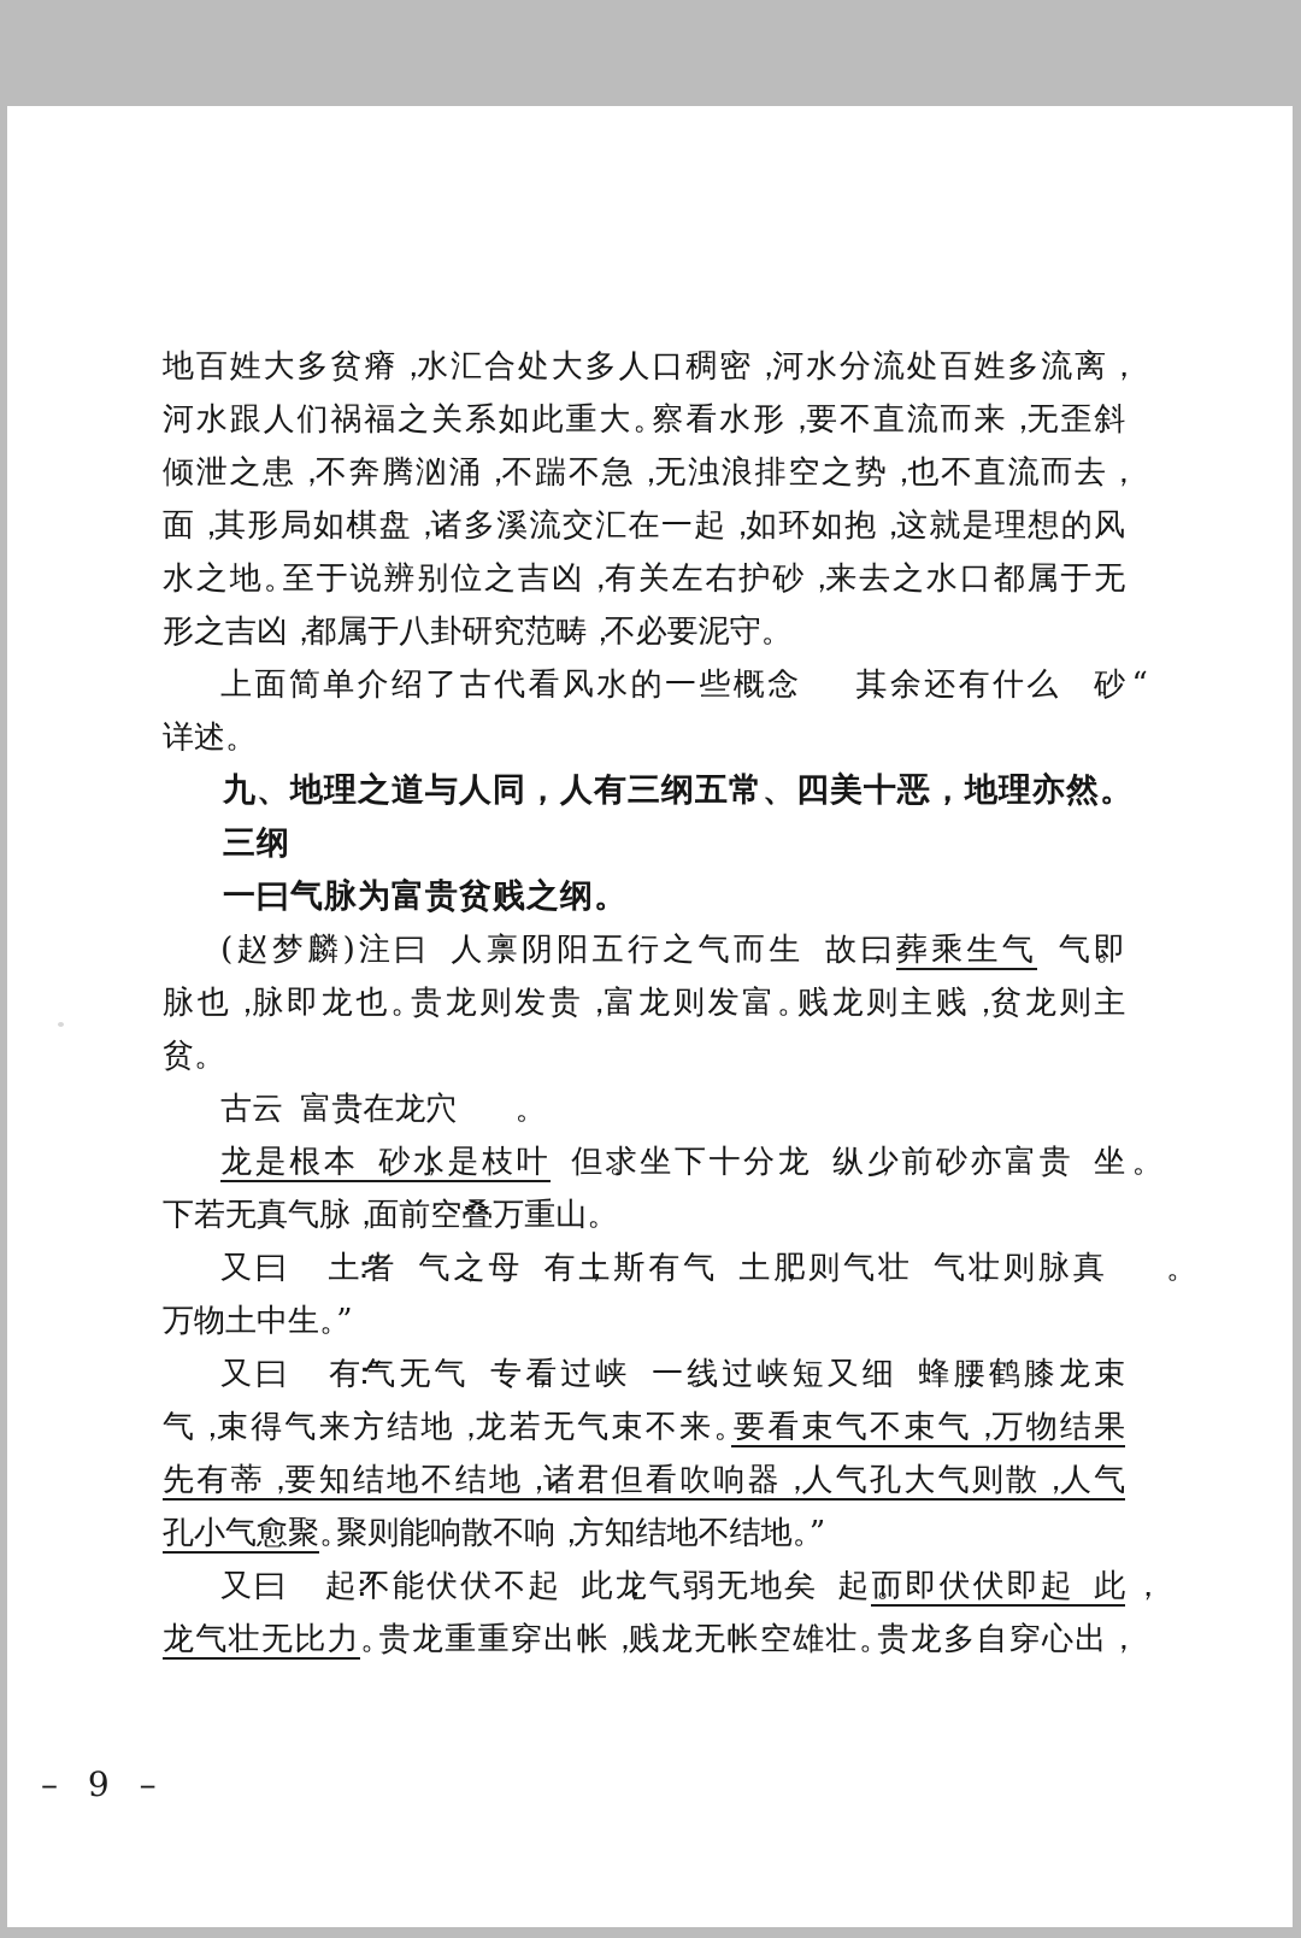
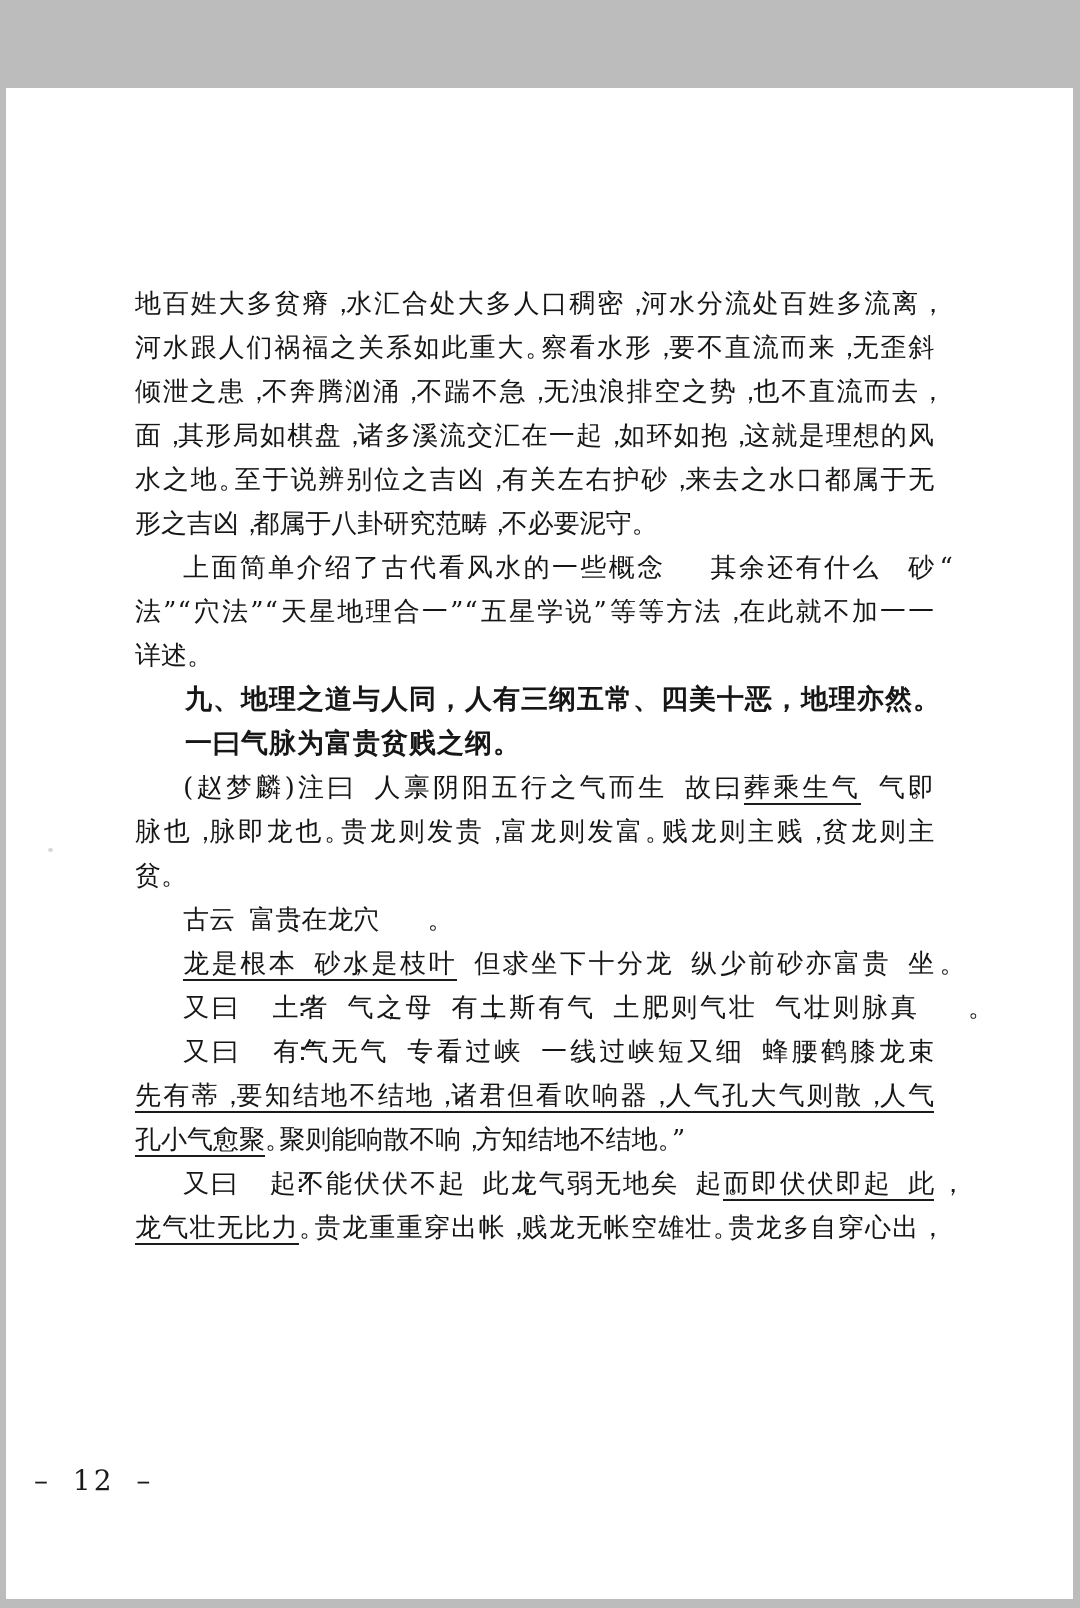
  地百姓大多贫瘠，水汇合处大多人口稠密，河水分流处百姓多流离，
  河水跟人们祸福之关系如此重大。察看水形，要不直流而来，无歪斜
  倾泄之患，不奔腾汹涌，不踹不急，无浊浪排空之势，也不直流而去，
  面，其形局如棋盘，诸多溪流交汇在一起，如环如抱，这就是理想的风
  水之地。至于说辨别位之吉凶，有关左右护砂，来去之水口都属于无
  形之吉凶，都属于八卦研究范畴，不必要泥守。
  上面简单介绍了古代看风水的一些概念 ， 其余还有什么 “砂
+ 法”“穴法”“天星地理合一”“五星学说”等等方法，在此就不加一一
  详述。
  九、地理之道与人同，人有三纲五常、四美十恶，地理亦然。
- 三纲
  一曰气脉为富贵贫贱之纲。
  (赵梦麟)注曰 ：人禀阴阳五行之气而生 ，故曰葬乘生气 。气即
  脉也，脉即龙也。贵龙则发贵，富龙则发富。贱龙则主贱，贫龙则主
  贫。
  古云 ：富贵在龙穴 。
  龙是根本 ，砂水是枝叶 。但求坐下十分龙 ，纵少前砂亦富贵 。坐
- 下若无真气脉，面前空叠万重山。
  又曰 ：“土者 ，气之母 ，有土斯有气 ，土肥则气壮 ，气壮则脉真 。
- 万物土中生。”
  又曰 ：“有气无气 ，专看过峡 。一线过峡短又细 ，蜂腰鹤膝龙束
- 气，束得气来方结地，龙若无气束不来。要看束气不束气，万物结果
  先有蒂，要知结地不结地，诸君但看吹响器，人气孔大气则散，人气
  孔小气愈聚。聚则能响散不响，方知结地不结地。”
  又曰 ：“起不能伏伏不起 ，此龙气弱无地矣 。起而即伏伏即起 ，此
  龙气壮无比力。贵龙重重穿出帐，贱龙无帐空雄壮。贵龙多自穿心出，
- – 9 –
+ – 12 –
